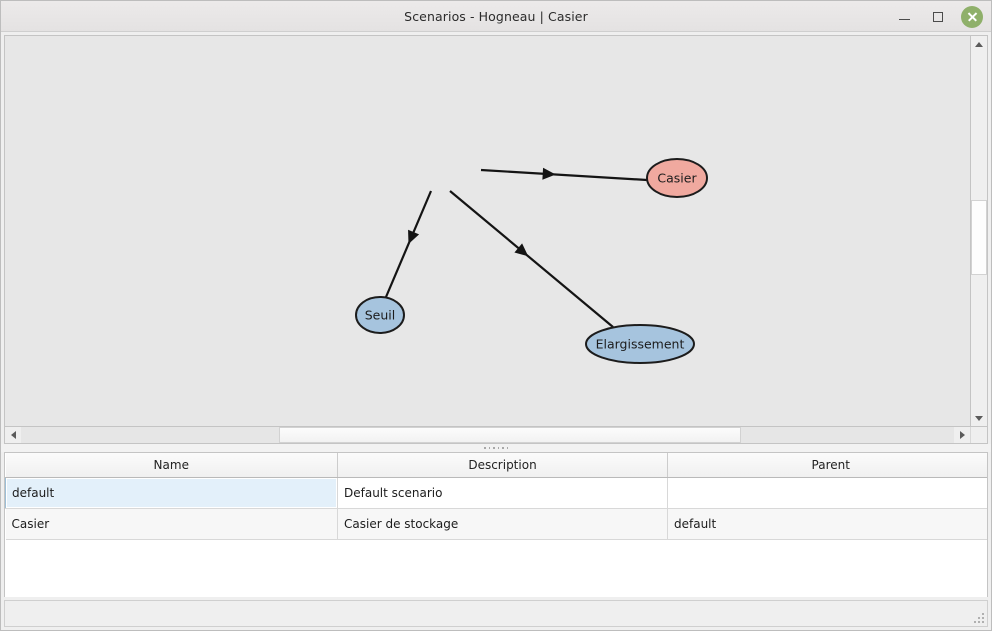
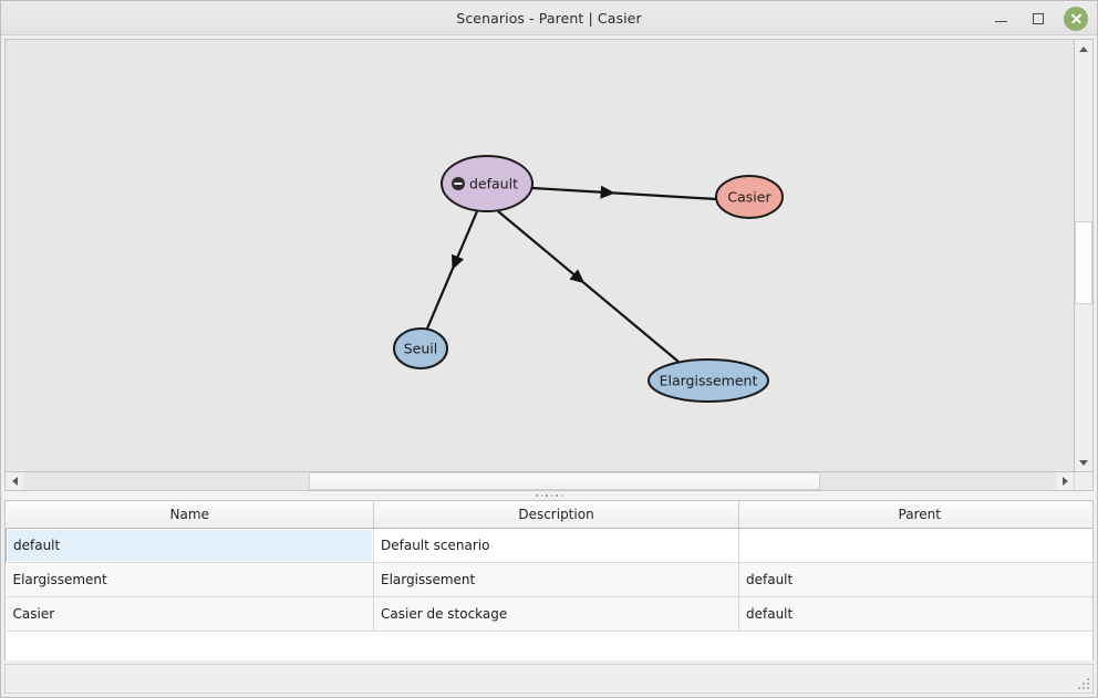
- Scenarios - Hogneau | Casier
+ Scenarios - Parent | Casier
+ default
  Casier
  Seuil
  Elargissement
  Name	Description	Parent
  default	Default scenario
+ Elargissement	Elargissement	default
  Casier	Casier de stockage	default
